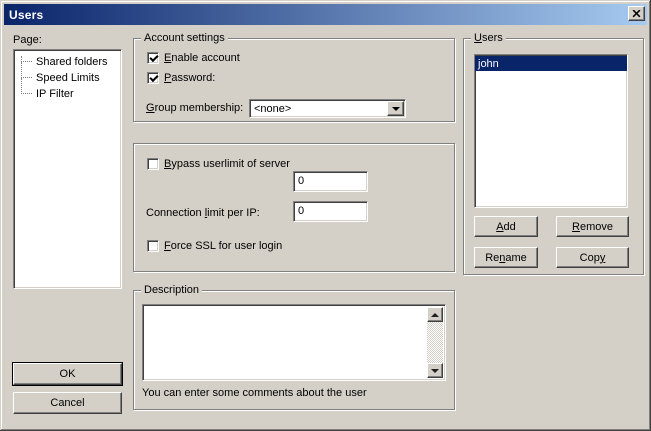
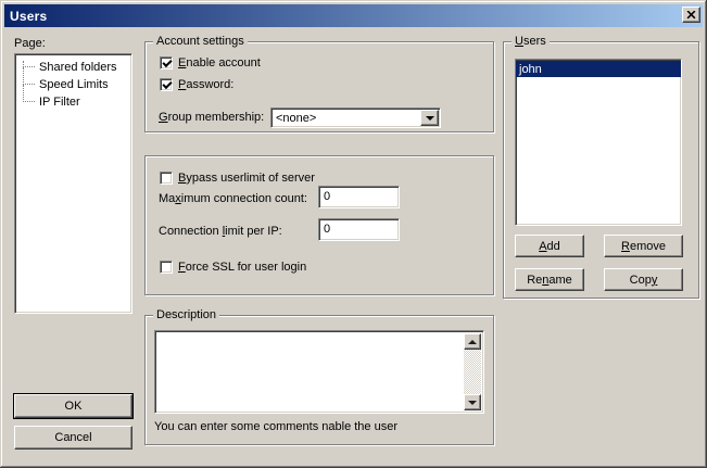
  Users
  Page:
  Shared folders
  Speed Limits
  IP Filter
  OK
  Cancel
  Account settings
  Enable account
  Password:
  Group membership:
  <none>
  Bypass userlimit of server
+ Maximum connection count:
  0
  Connection limit per IP:
  0
  Force SSL for user login
  Description
- You can enter some comments about the user
+ You can enter some comments nable the user
  Users
  john
  Add
  Remove
  Rename
  Copy
